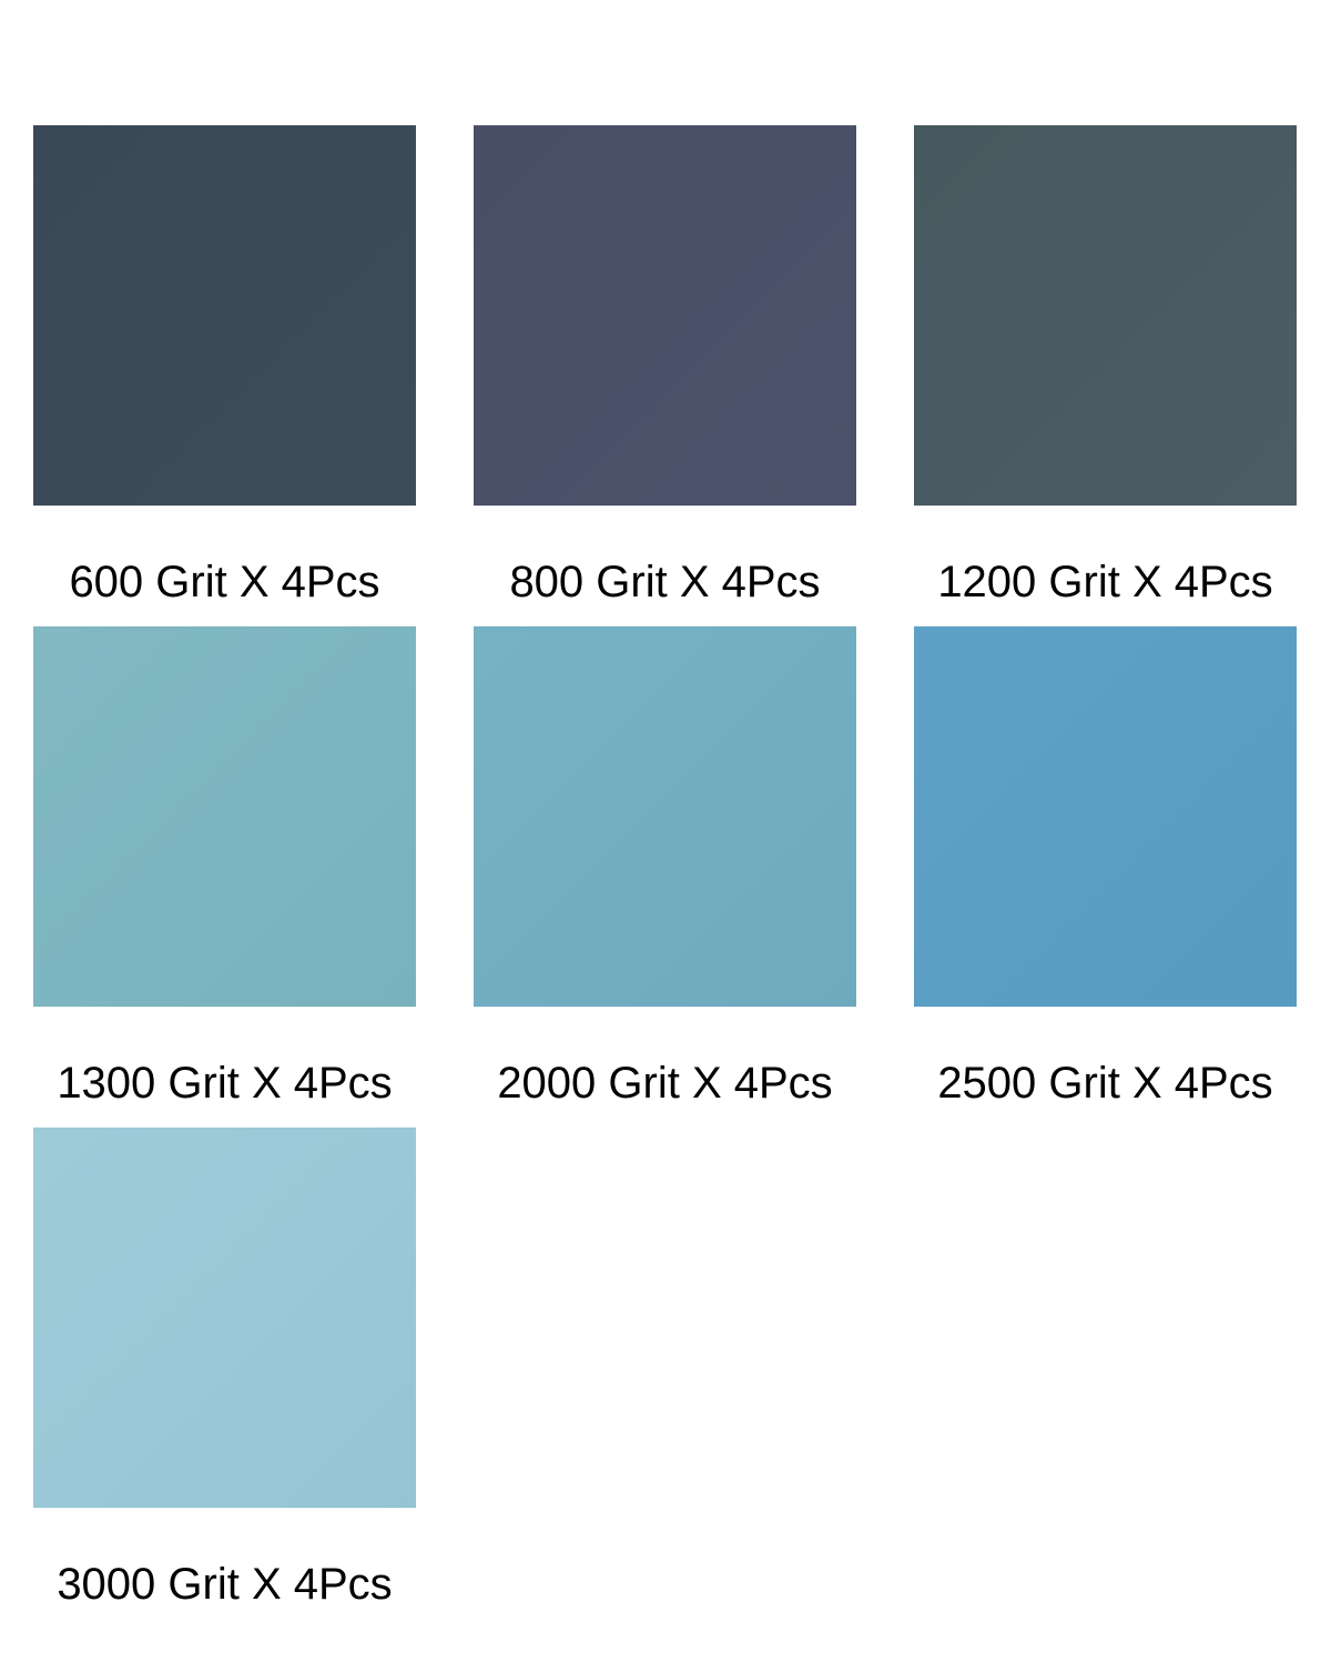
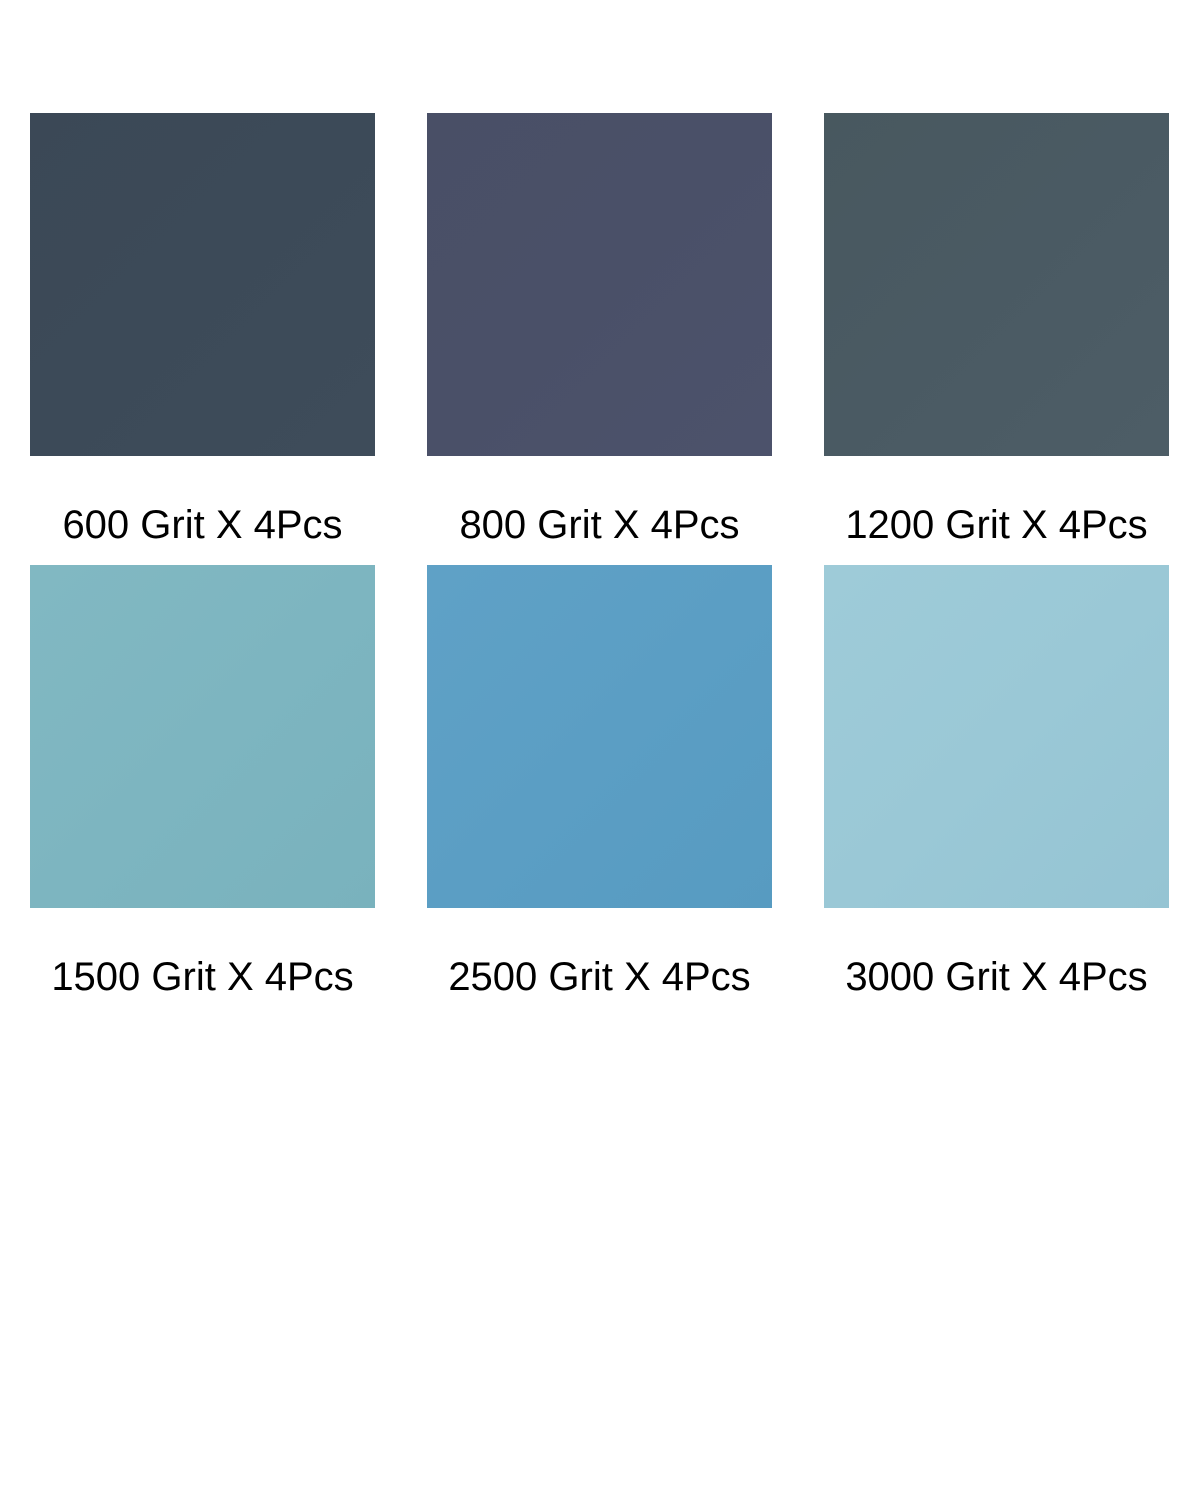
  600 Grit X 4Pcs
  800 Grit X 4Pcs
  1200 Grit X 4Pcs
- 1300 Grit X 4Pcs
+ 1500 Grit X 4Pcs
- 2000 Grit X 4Pcs
  2500 Grit X 4Pcs
  3000 Grit X 4Pcs
